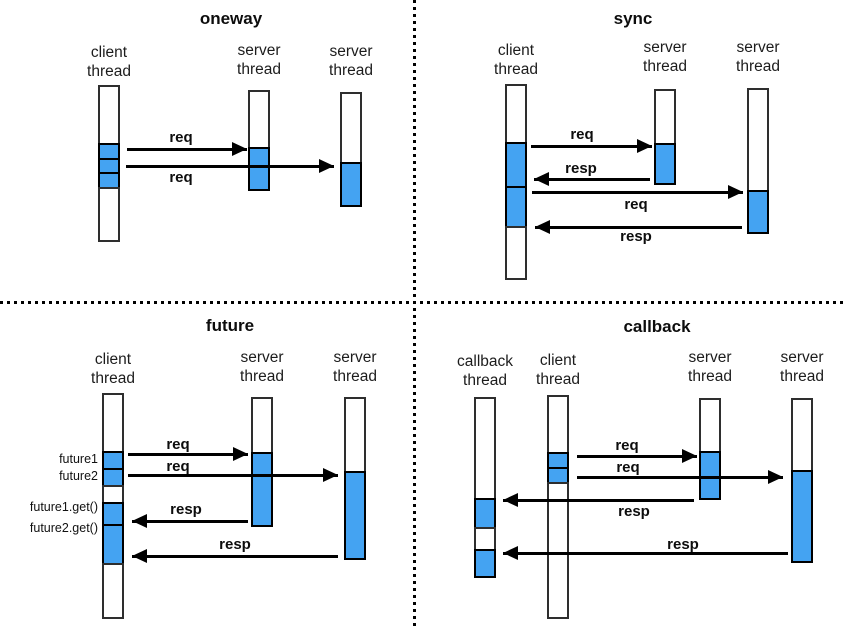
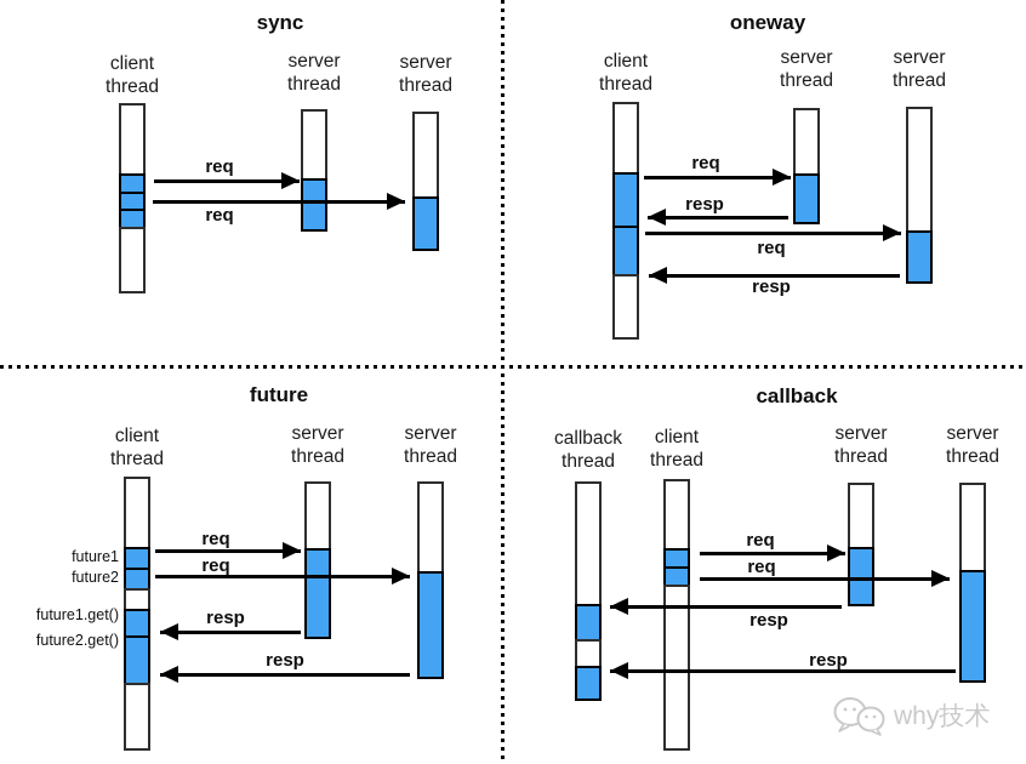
+ why技术
- oneway
+ sync
  client
  thread
  server
  thread
  server
  thread
- sync
+ oneway
  client
  thread
  server
  thread
  server
  thread
  future
  client
  thread
  server
  thread
  server
  thread
  future1
  future2
  future1.get()
  future2.get()
  callback
  callback
  thread
  client
  thread
  server
  thread
  server
  thread
  req
  req
  req
  resp
  req
  resp
  req
  req
  resp
  resp
  req
  req
  resp
  resp
